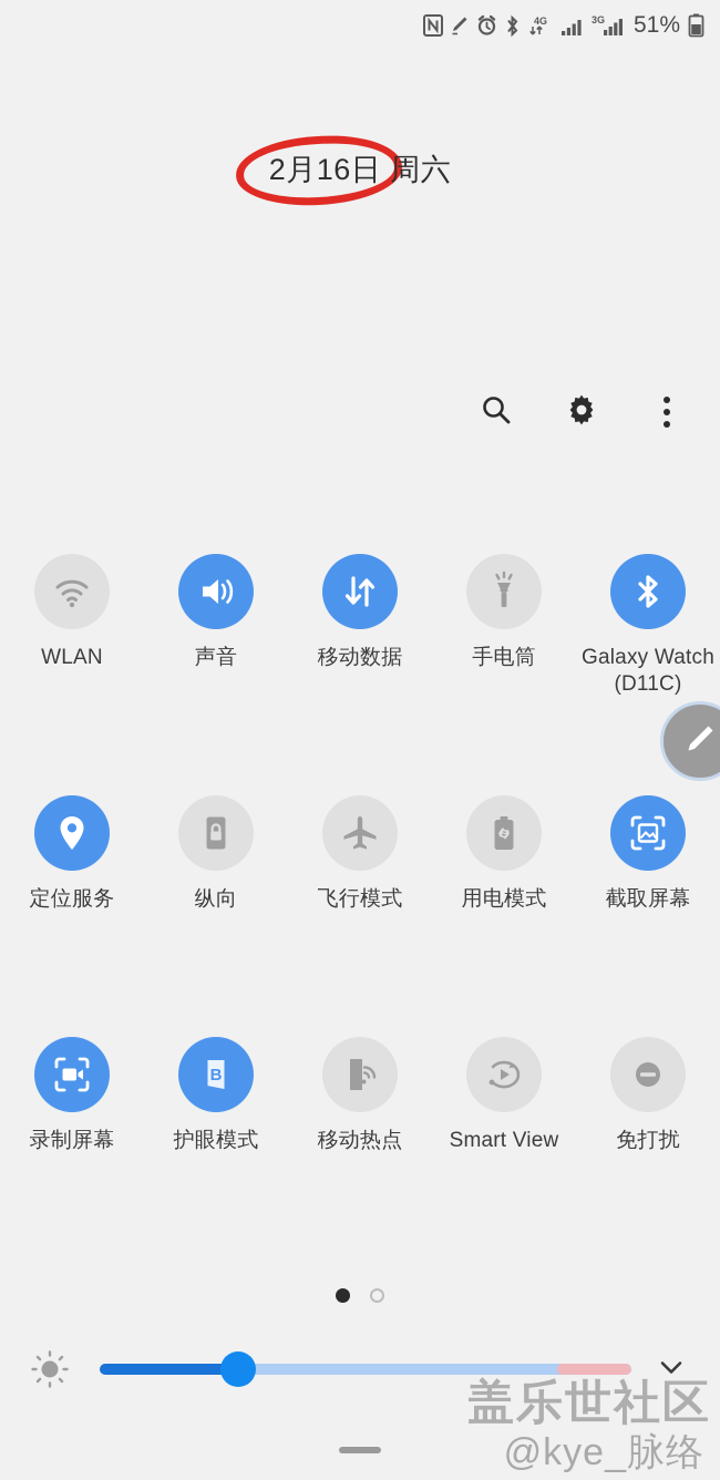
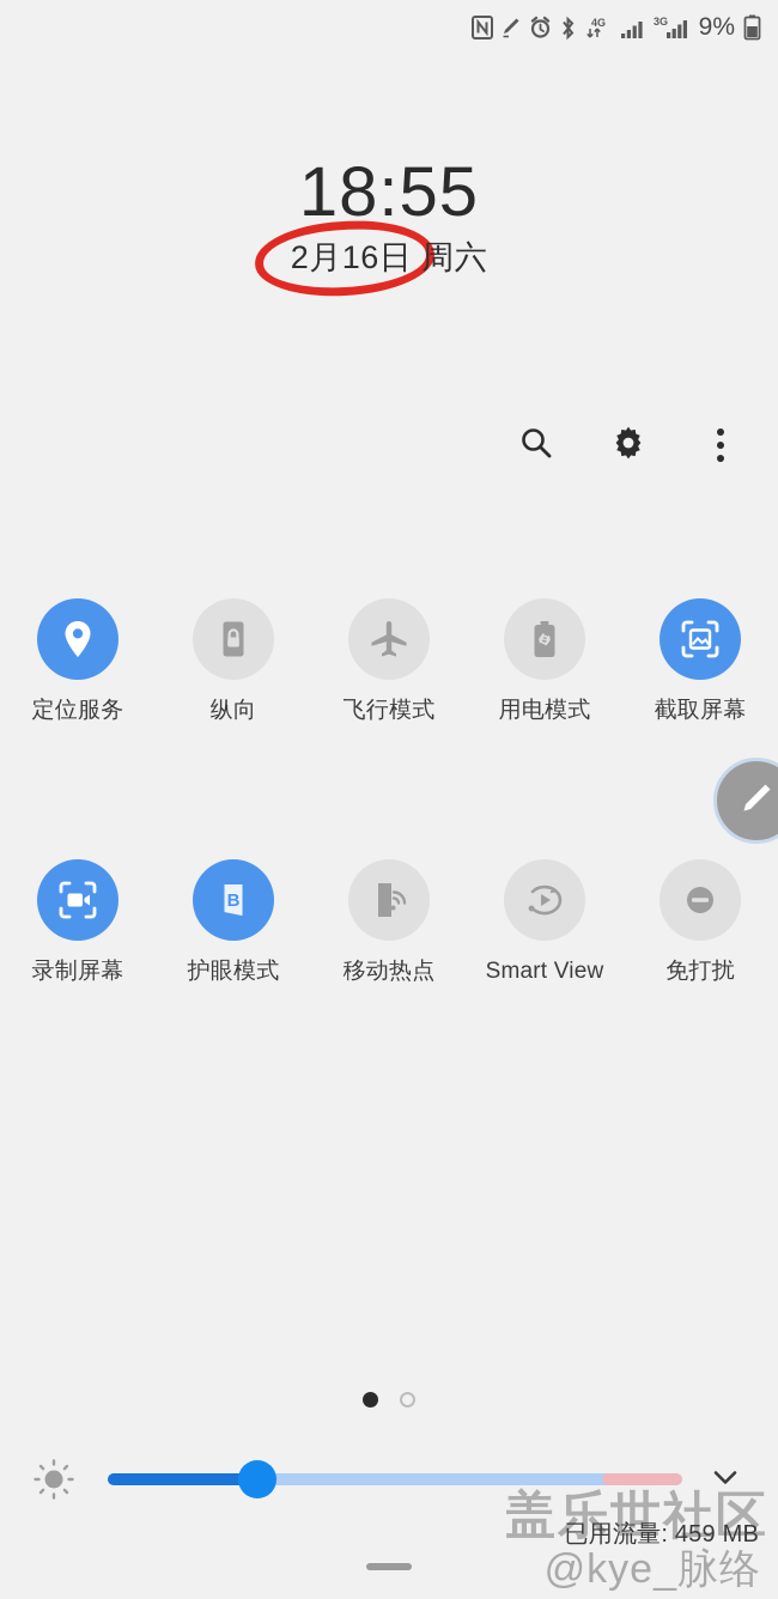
  4G
  3G
- 51%
+ 9%
+ 18:55
  2月16日 周六
- WLAN
- 声音
- 移动数据
- 手电筒
- Galaxy Watch
- (D11C)
  定位服务
  纵向
  飞行模式
  用电模式
  截取屏幕
  录制屏幕
  B
  护眼模式
  移动热点
  Smart View
  免打扰
  盖乐世社区
+ 已用流量: 459 MB
  @kye_脉络
